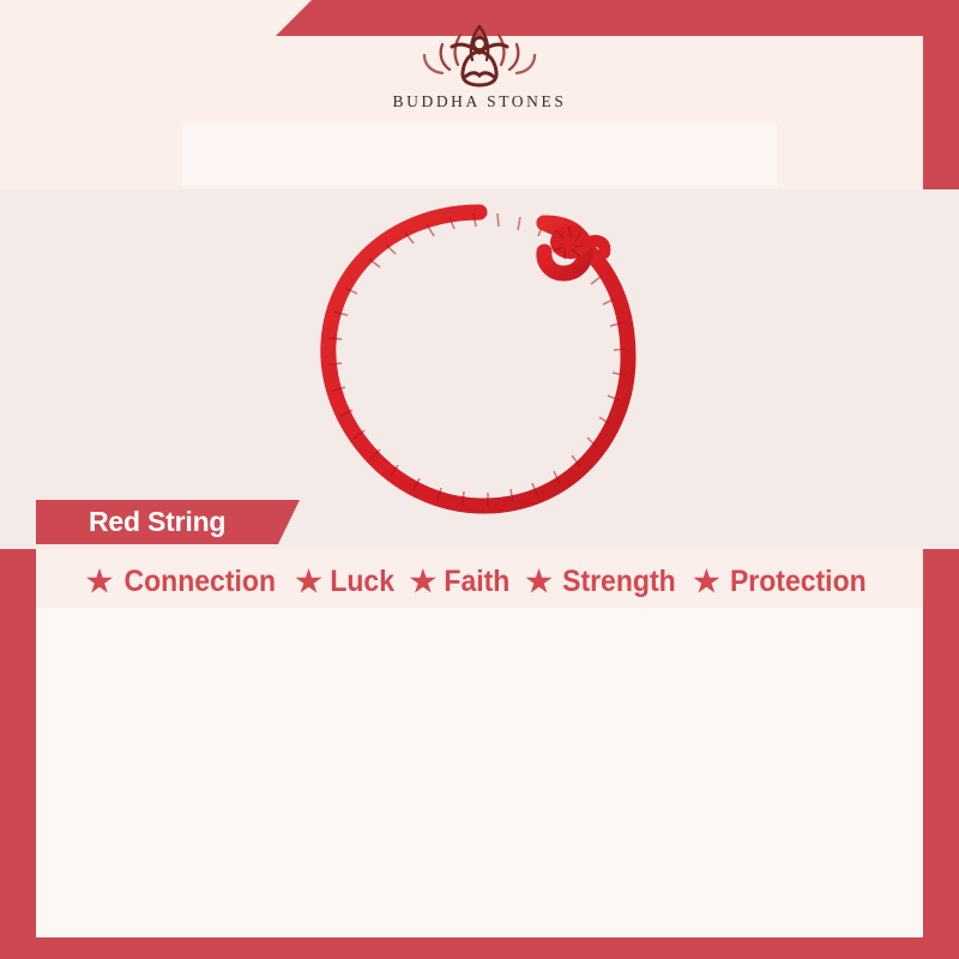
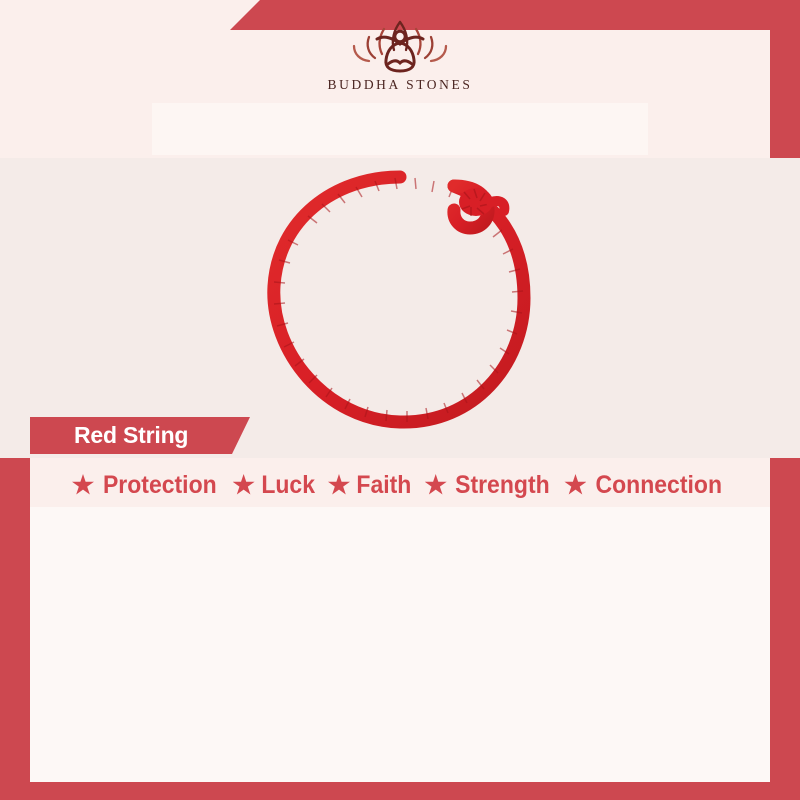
  BUDDHA STONES
  Red String
- Connection
+ Protection
  Luck
  Faith
  Strength
- Protection
+ Connection
